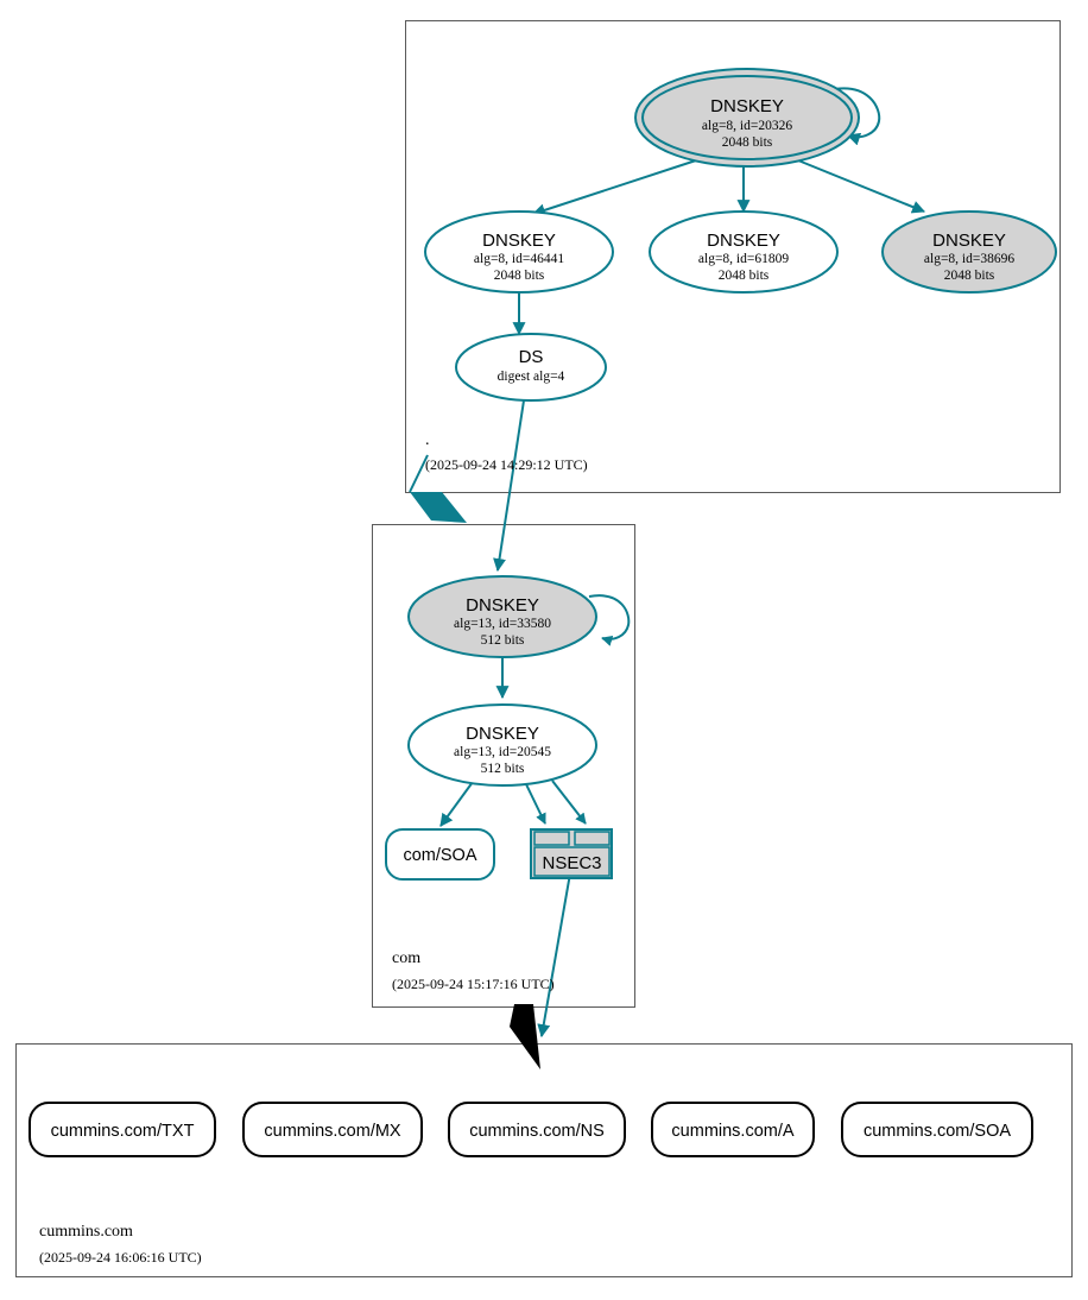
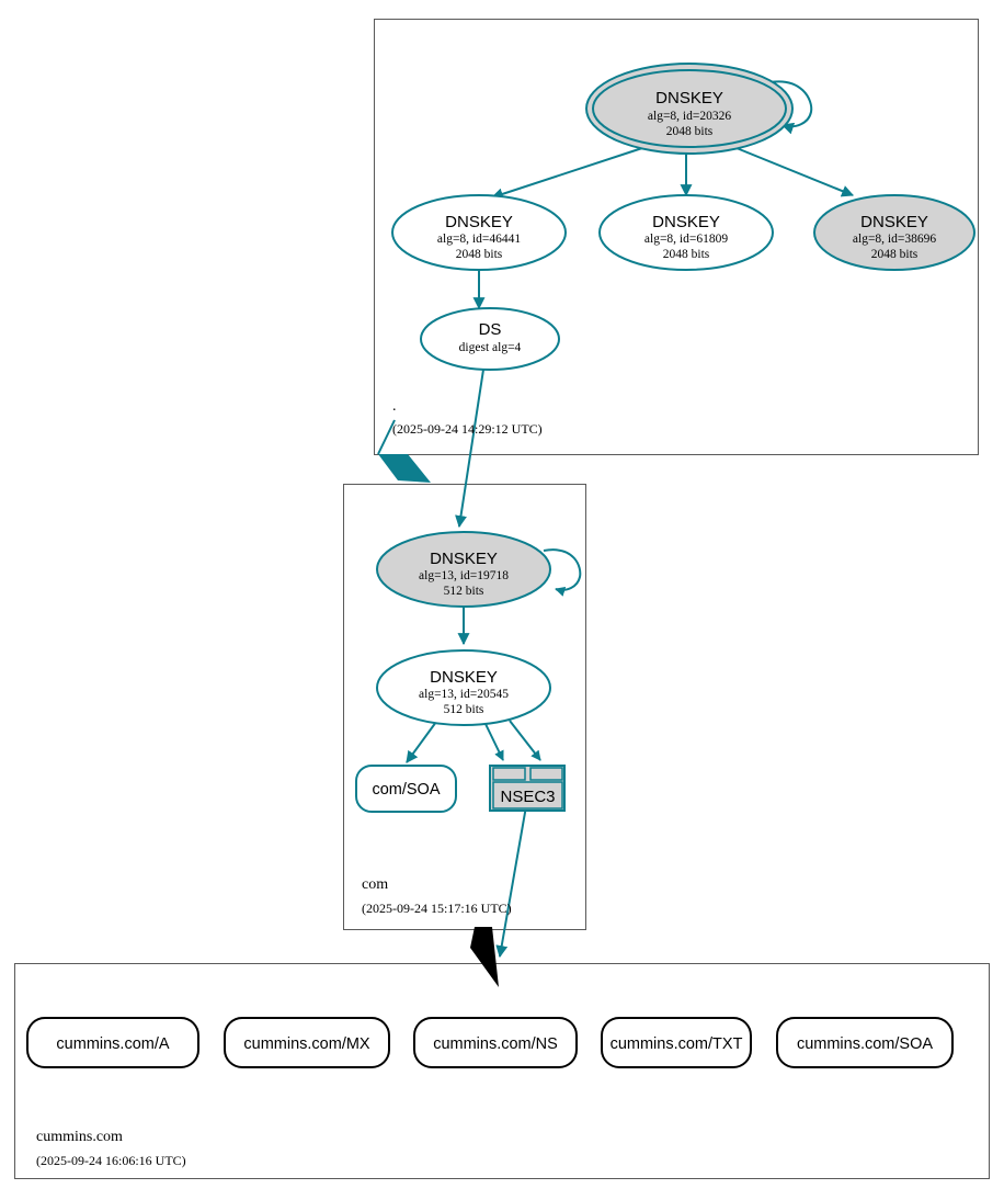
  DNSKEY
  alg=8, id=20326
  2048 bits
  DNSKEY
  alg=8, id=46441
  2048 bits
  DNSKEY
  alg=8, id=61809
  2048 bits
  DNSKEY
  alg=8, id=38696
  2048 bits
  DS
  digest alg=4
  .
  (2025-09-24 14:29:12 UTC)
  DNSKEY
- alg=13, id=33580
+ alg=13, id=19718
  512 bits
  DNSKEY
  alg=13, id=20545
  512 bits
  com/SOA
  NSEC3
  com
  (2025-09-24 15:17:16 UTC)
- cummins.com/TXT
+ cummins.com/A
  cummins.com/MX
  cummins.com/NS
- cummins.com/A
+ cummins.com/TXT
  cummins.com/SOA
  cummins.com
  (2025-09-24 16:06:16 UTC)
